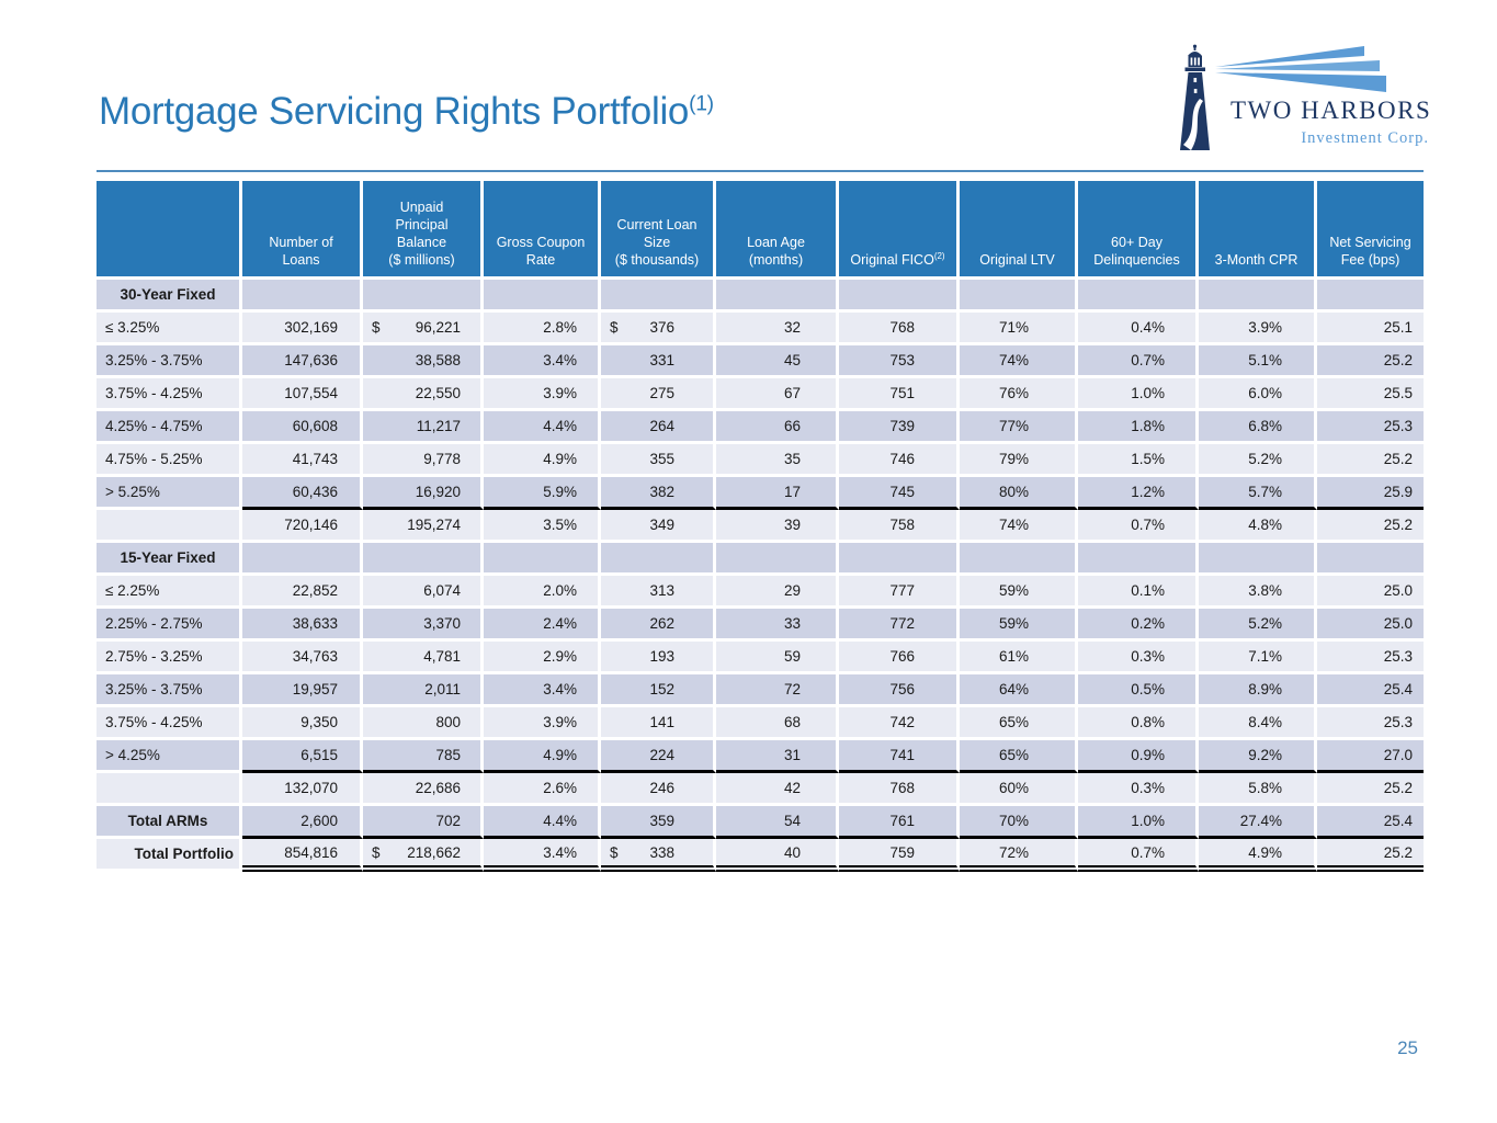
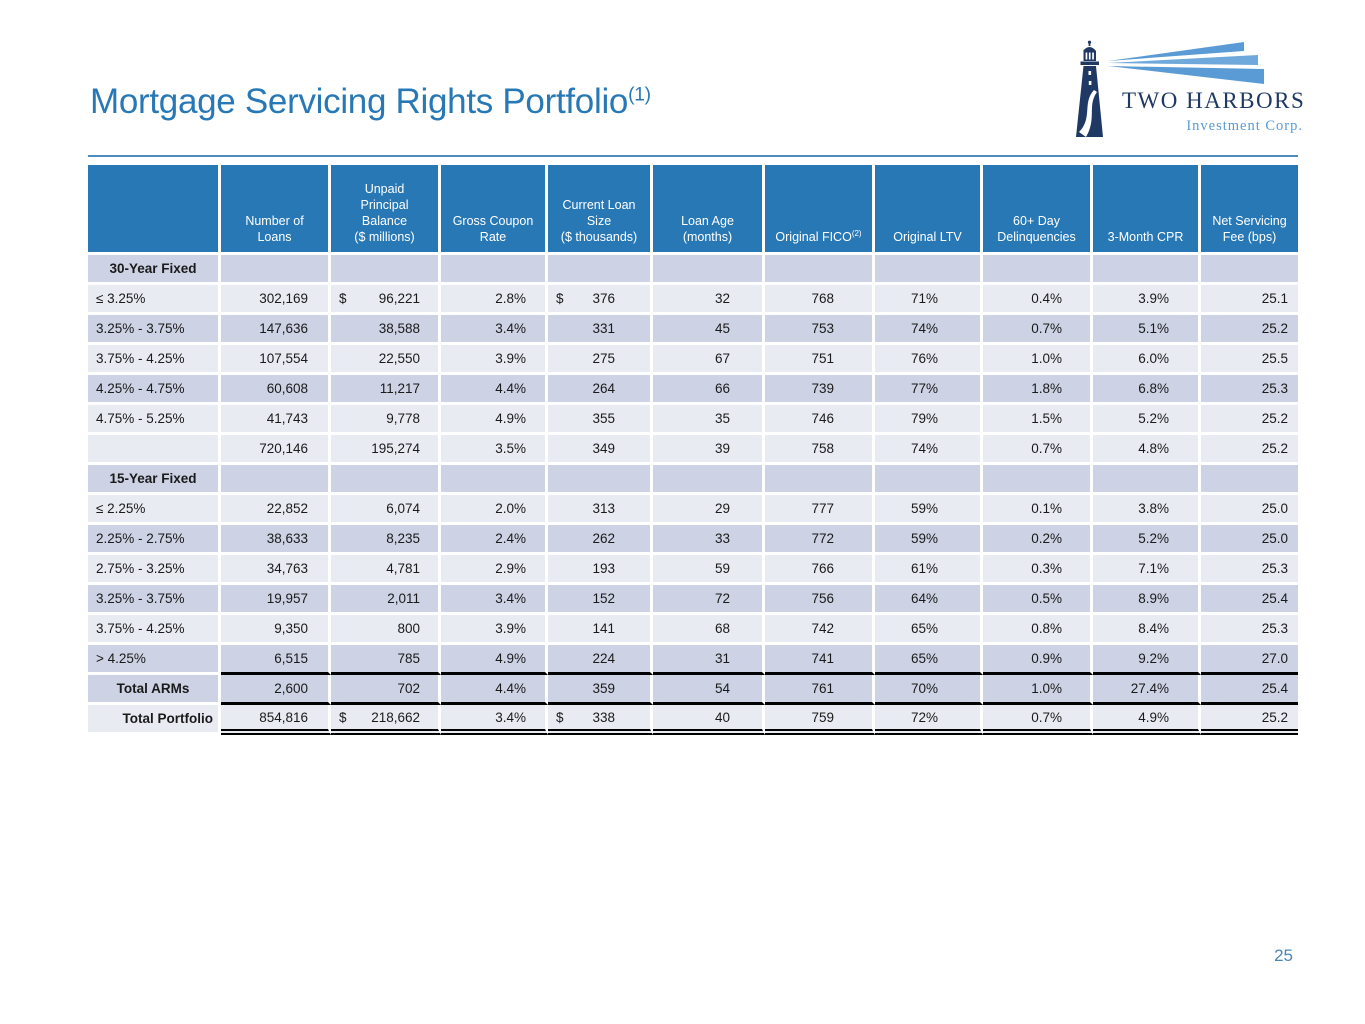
  Mortgage Servicing Rights Portfolio(1)
  TWO HARBORS
  Investment Corp.
  	Number of Loans	Unpaid Principal Balance ($ millions)	Gross Coupon Rate	Current Loan Size ($ thousands)	Loan Age (months)	Original FICO(2)	Original LTV	60+ Day Delinquencies	3-Month CPR	Net Servicing Fee (bps)
  30-Year Fixed
  ≤ 3.25%	302,169	$ 96,221	2.8%	$ 376	32	768	71%	0.4%	3.9%	25.1
  3.25% - 3.75%	147,636	38,588	3.4%	331	45	753	74%	0.7%	5.1%	25.2
  3.75% - 4.25%	107,554	22,550	3.9%	275	67	751	76%	1.0%	6.0%	25.5
  4.25% - 4.75%	60,608	11,217	4.4%	264	66	739	77%	1.8%	6.8%	25.3
  4.75% - 5.25%	41,743	9,778	4.9%	355	35	746	79%	1.5%	5.2%	25.2
- > 5.25%	60,436	16,920	5.9%	382	17	745	80%	1.2%	5.7%	25.9
  	720,146	195,274	3.5%	349	39	758	74%	0.7%	4.8%	25.2
  15-Year Fixed
  ≤ 2.25%	22,852	6,074	2.0%	313	29	777	59%	0.1%	3.8%	25.0
- 2.25% - 2.75%	38,633	3,370	2.4%	262	33	772	59%	0.2%	5.2%	25.0
+ 2.25% - 2.75%	38,633	8,235	2.4%	262	33	772	59%	0.2%	5.2%	25.0
  2.75% - 3.25%	34,763	4,781	2.9%	193	59	766	61%	0.3%	7.1%	25.3
  3.25% - 3.75%	19,957	2,011	3.4%	152	72	756	64%	0.5%	8.9%	25.4
  3.75% - 4.25%	9,350	800	3.9%	141	68	742	65%	0.8%	8.4%	25.3
  > 4.25%	6,515	785	4.9%	224	31	741	65%	0.9%	9.2%	27.0
- 	132,070	22,686	2.6%	246	42	768	60%	0.3%	5.8%	25.2
  Total ARMs	2,600	702	4.4%	359	54	761	70%	1.0%	27.4%	25.4
  Total Portfolio	854,816	$ 218,662	3.4%	$ 338	40	759	72%	0.7%	4.9%	25.2
  25
